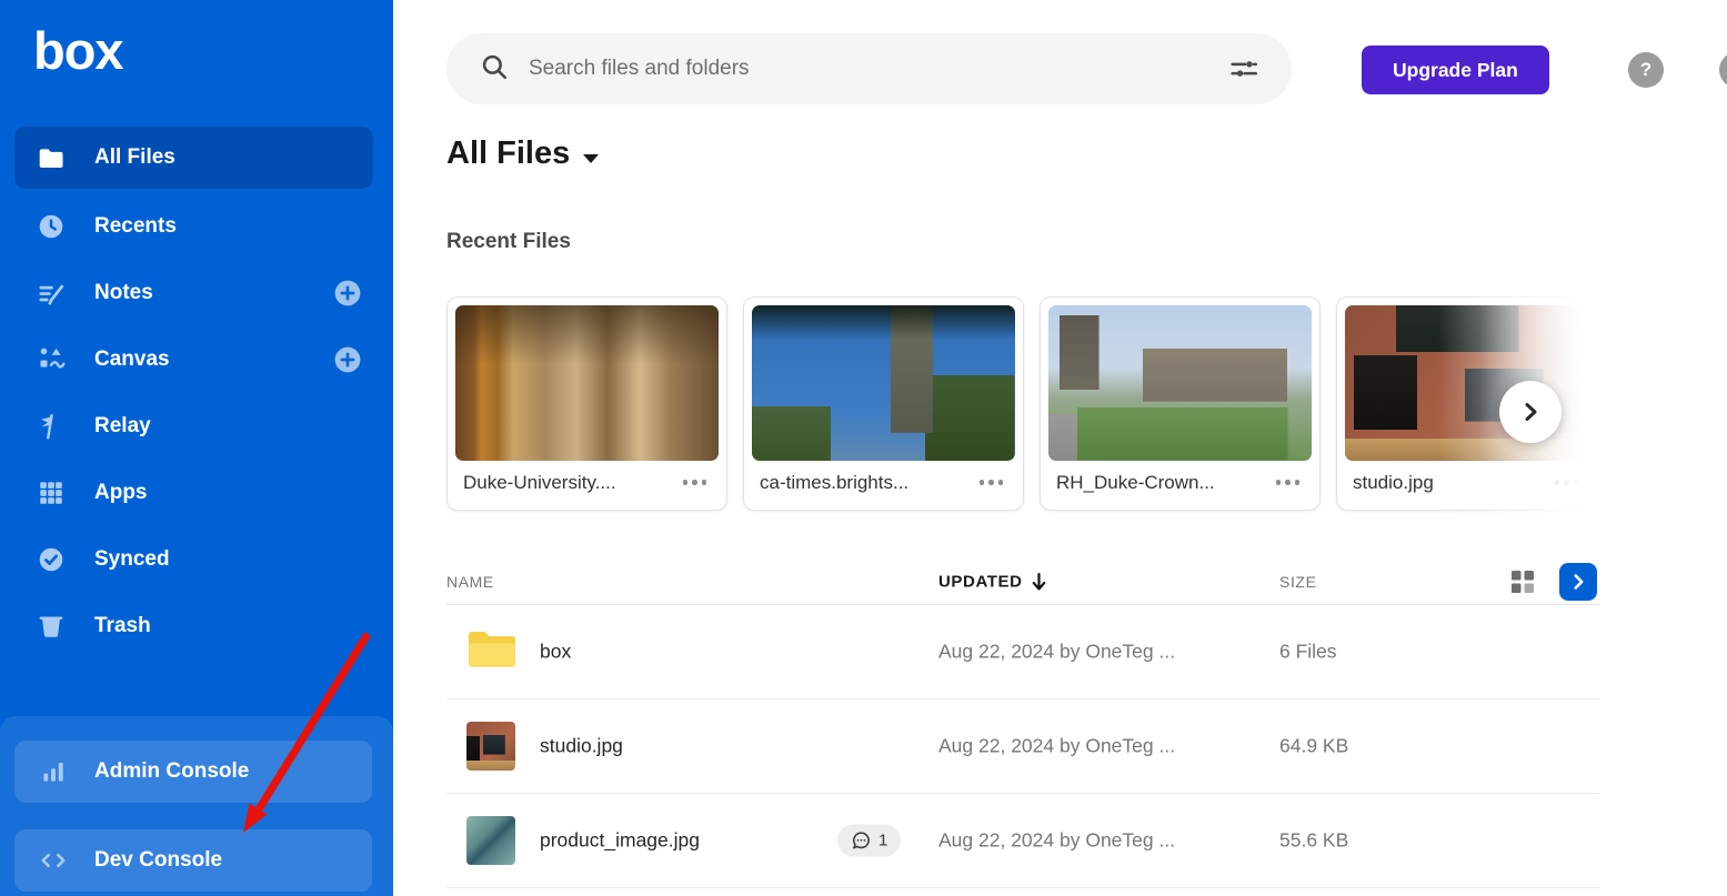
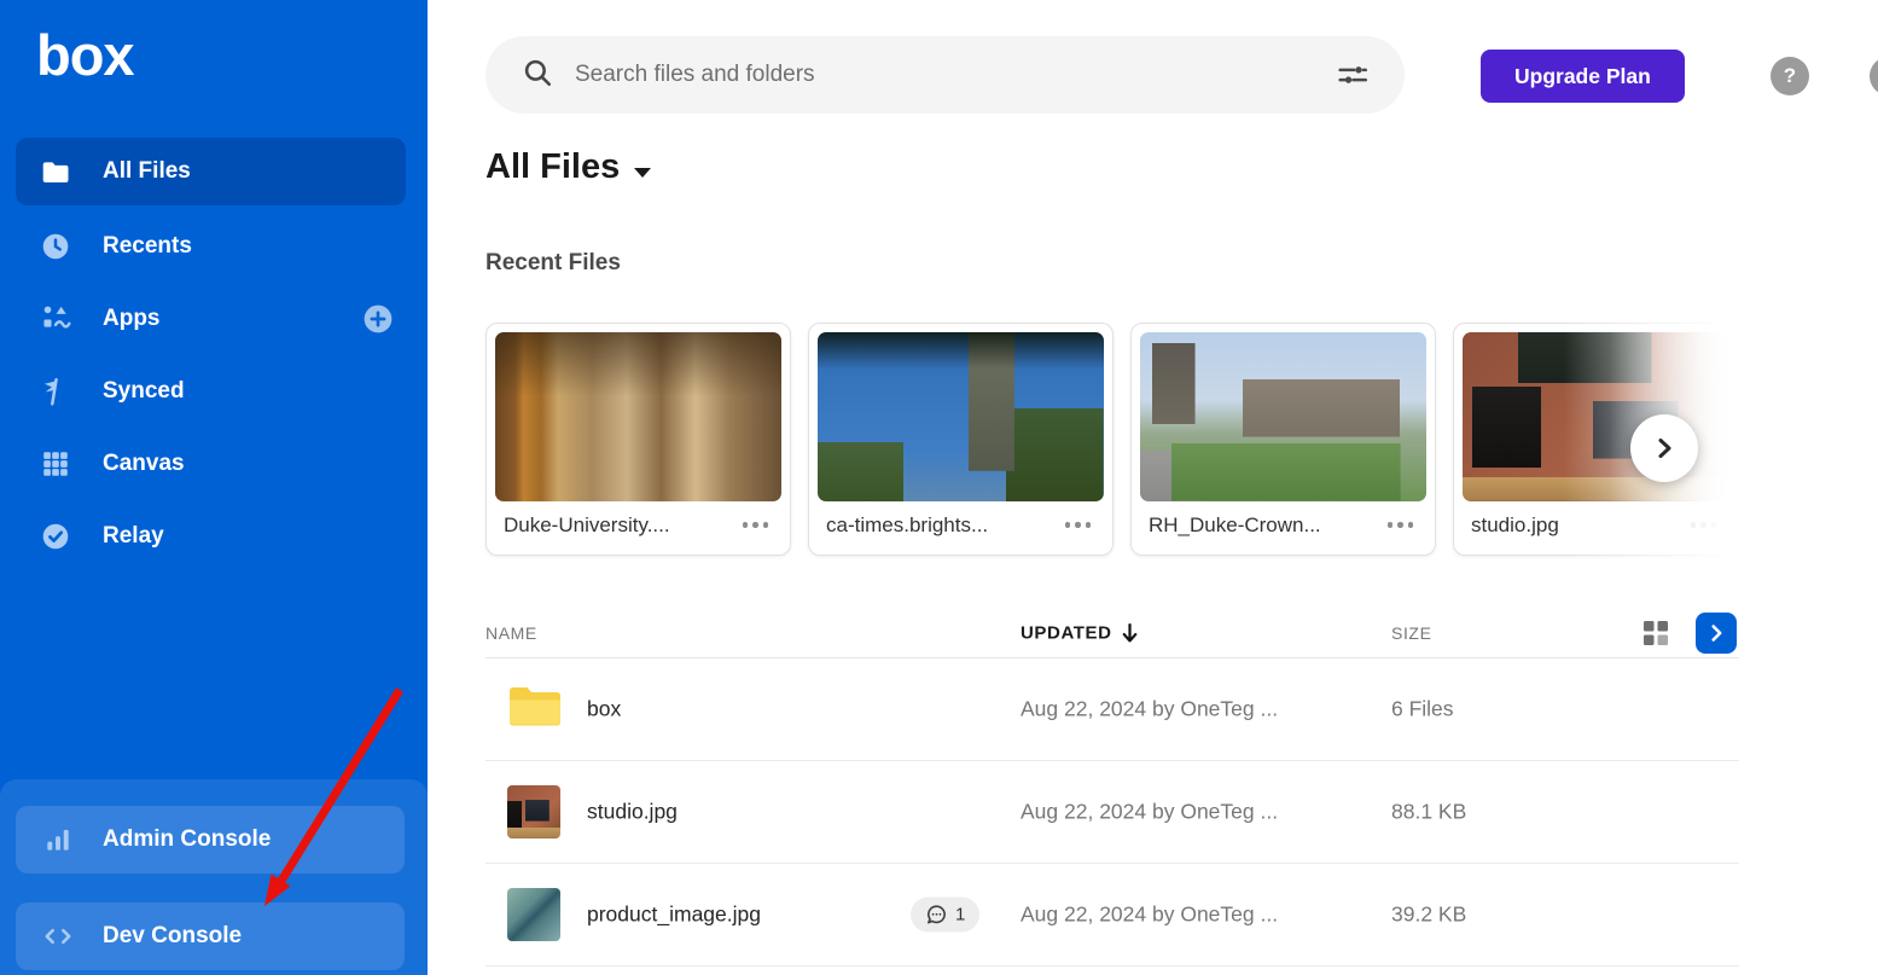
  box
  All Files
  Recents
- Notes
- Canvas
+ Apps
- Relay
+ Synced
- Apps
+ Canvas
- Synced
+ Relay
- Trash
  Admin Console
  Dev Console
  Search files and folders
  Upgrade Plan
  ?
  All Files
  Recent Files
  Duke-University....
  ca-times.brights...
  RH_Duke-Crown...
  studio.jpg
  NAME
  UPDATED
  SIZE
  box
  Aug 22, 2024 by OneTeg ...
  6 Files
  studio.jpg
  Aug 22, 2024 by OneTeg ...
- 64.9 KB
+ 88.1 KB
  product_image.jpg
  1
  Aug 22, 2024 by OneTeg ...
- 55.6 KB
+ 39.2 KB
